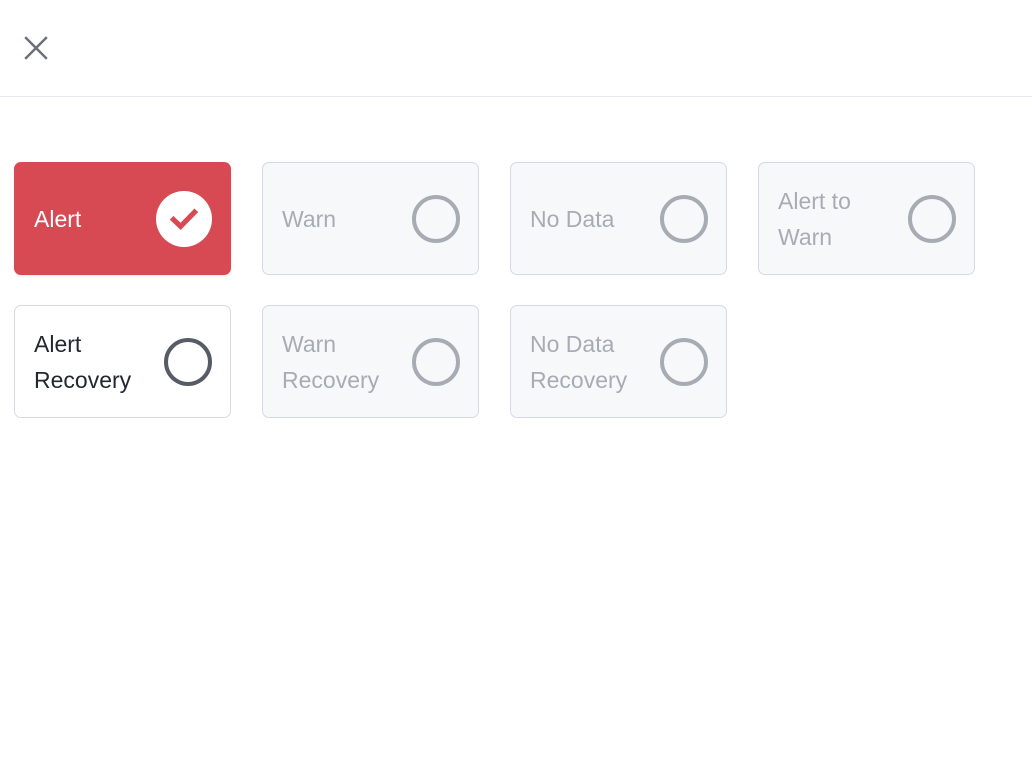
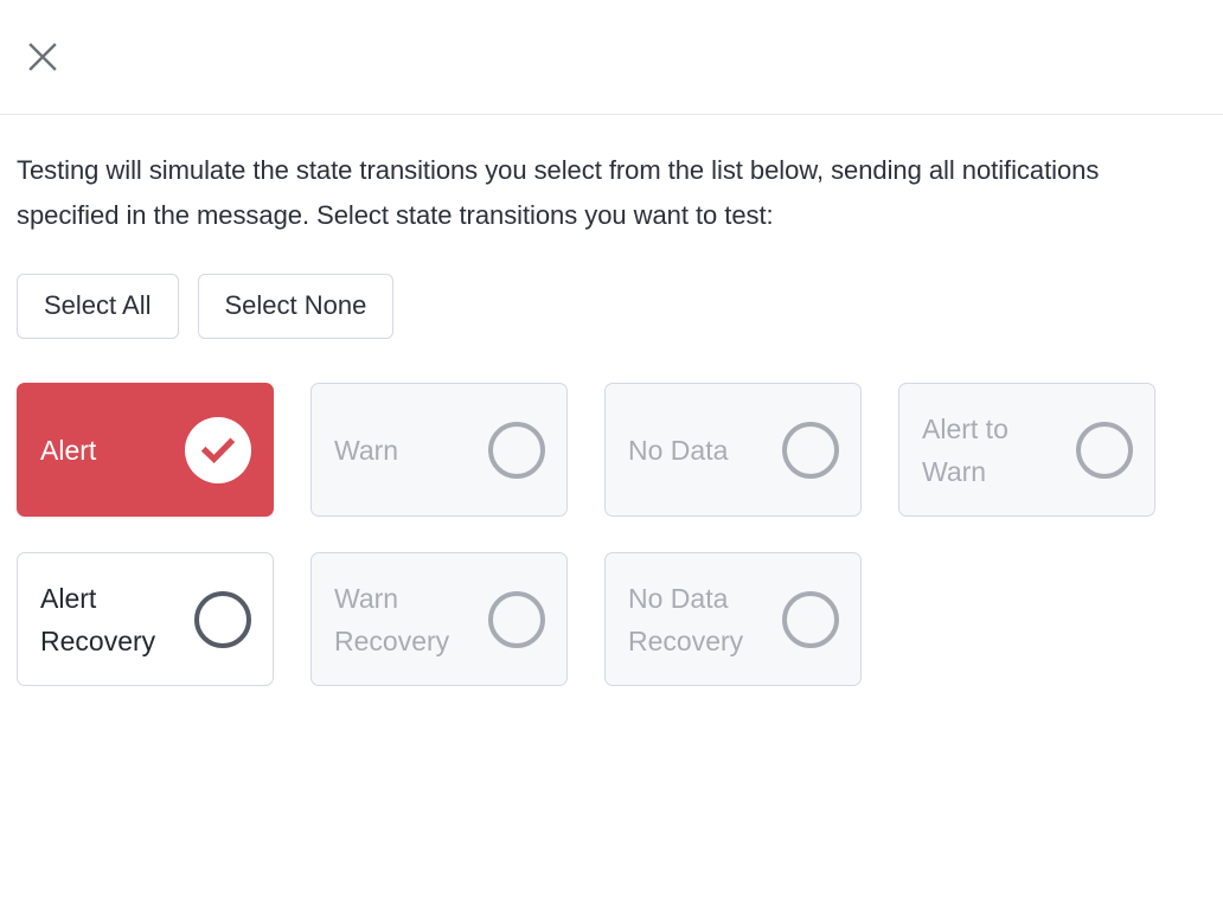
+ Testing will simulate the state transitions you select from the list below, sending all notifications specified in the message. Select state transitions you want to test:
+ Select All
+ Select None
  Alert
  Warn
  No Data
  Alert to
  Warn
  Alert
  Recovery
  Warn
  Recovery
  No Data
  Recovery
